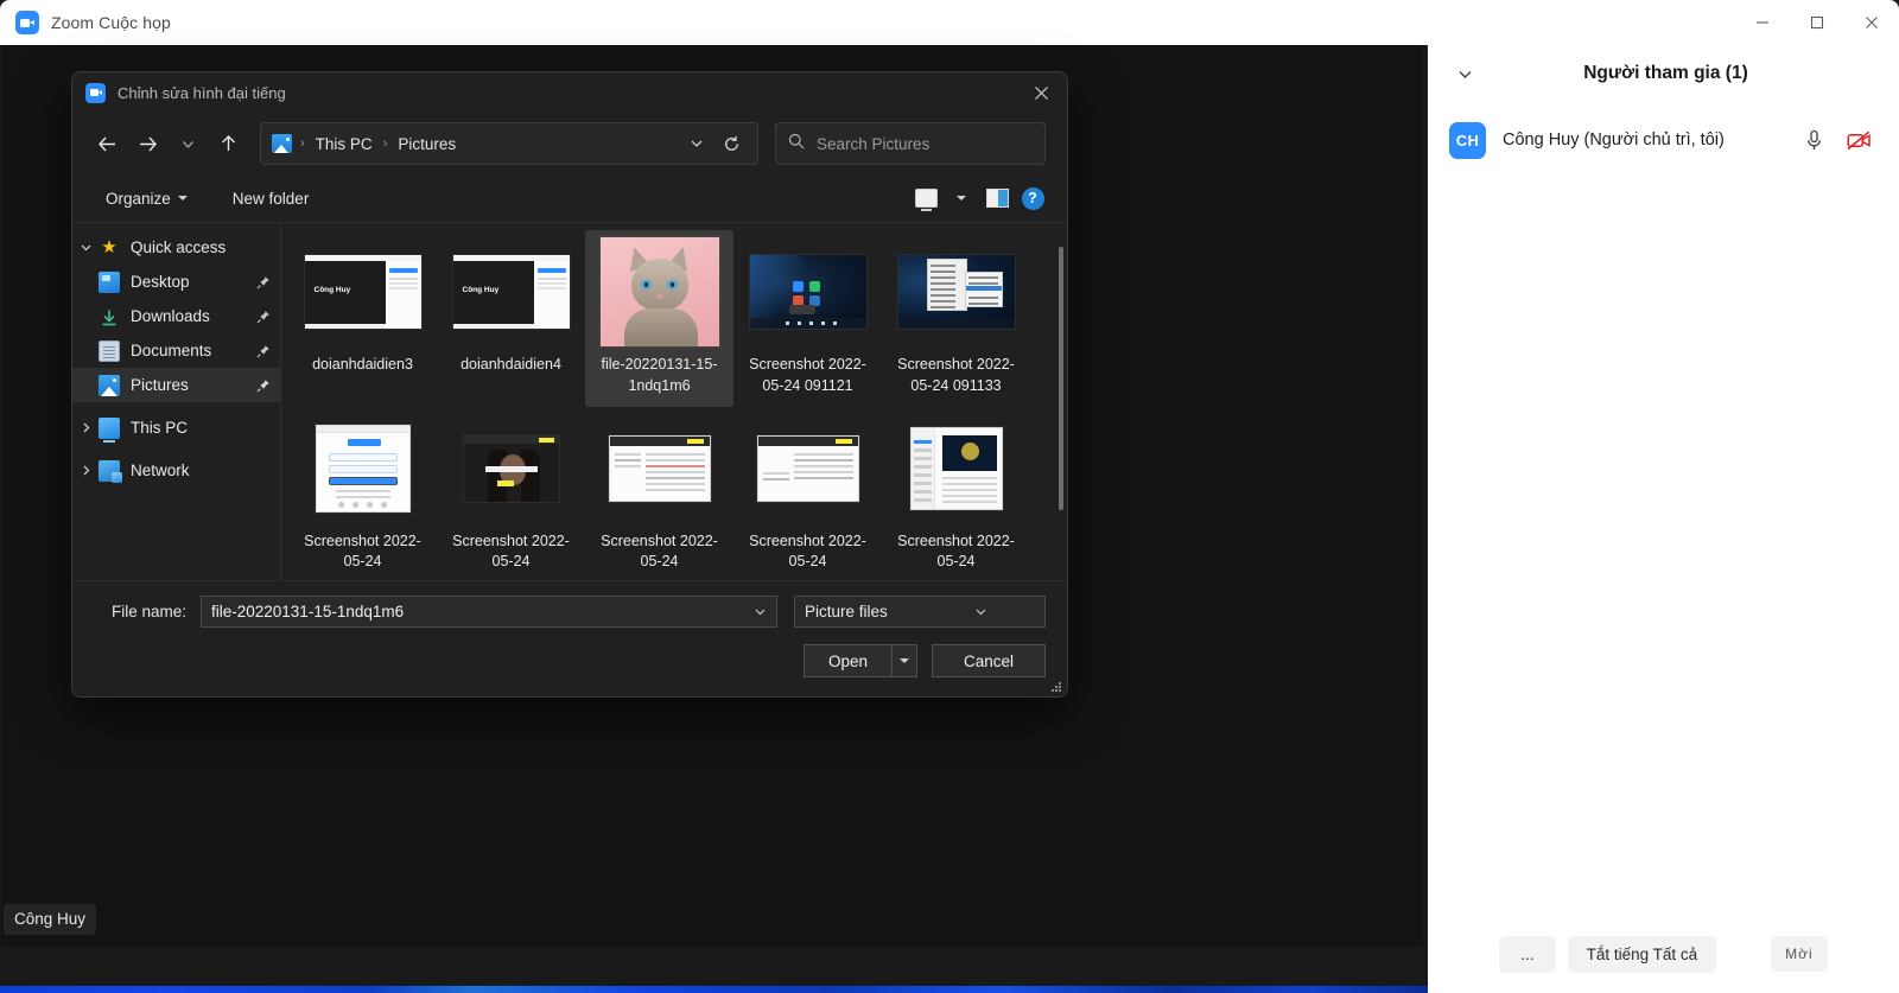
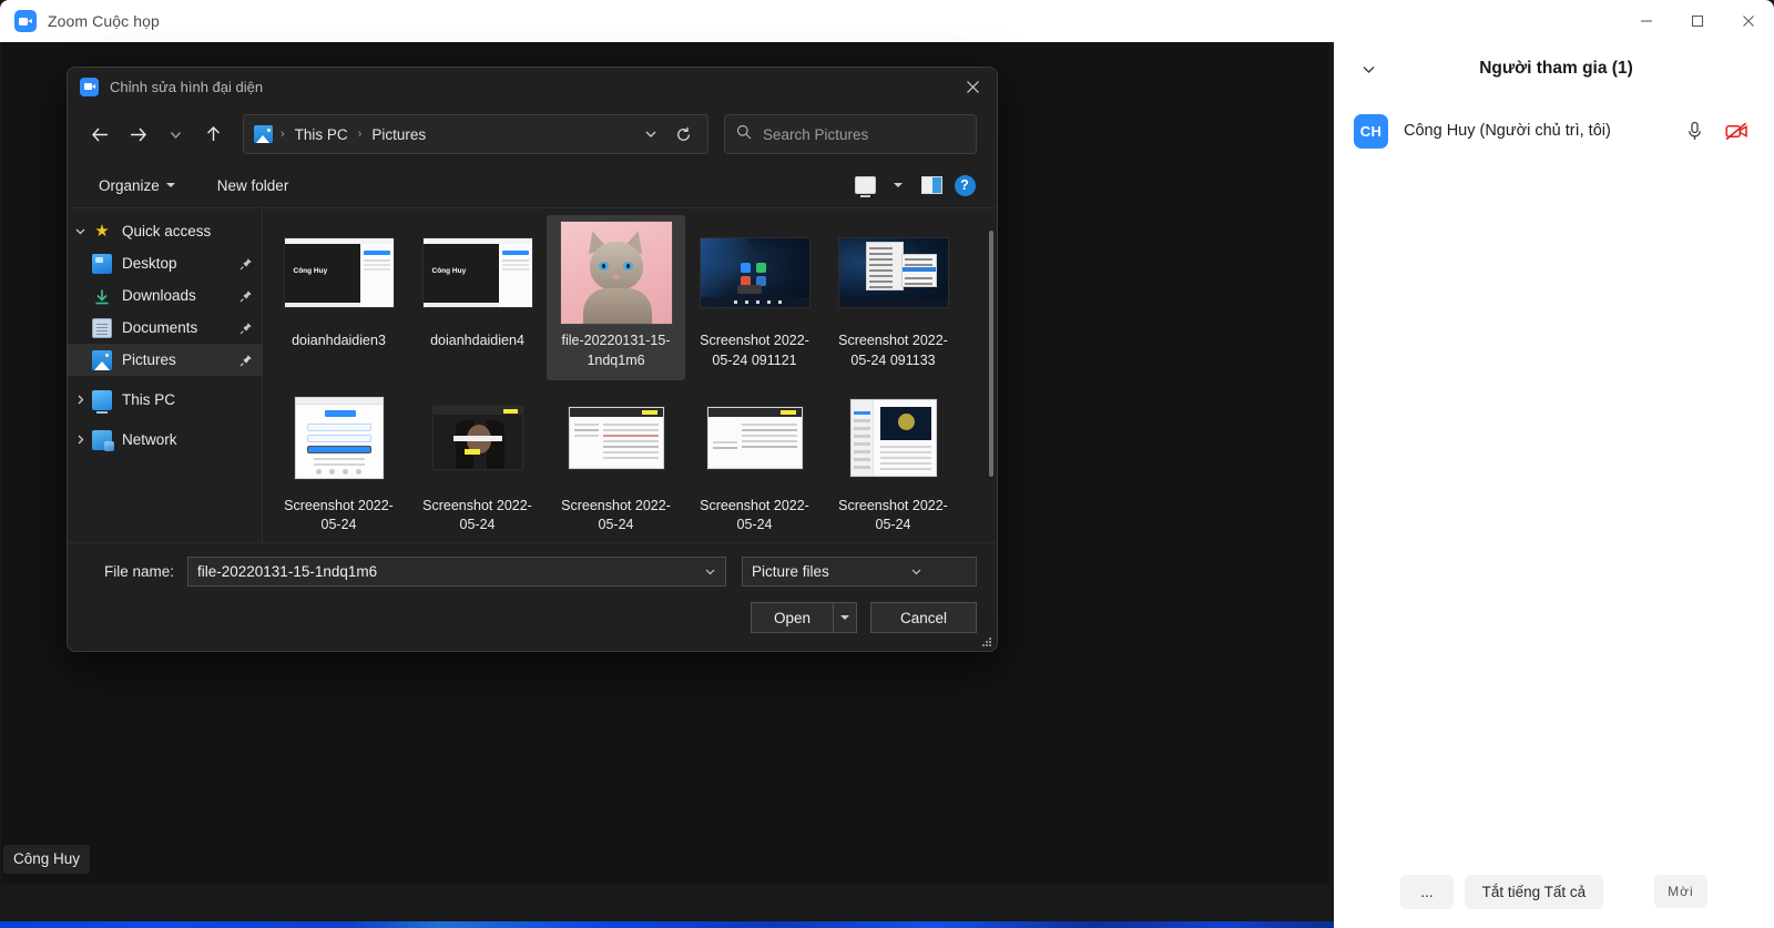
  Zoom Cuộc họp
  Công Huy
  Người tham gia (1)
  CH
  Công Huy (Người chủ trì, tôi)
  ...
  Tắt tiếng Tất cả
  Mời
- Chỉnh sửa hình đại tiếng
+ Chỉnh sửa hình đại diện
  ›
  This PC
  ›
  Pictures
  Search Pictures
  Organize
  New folder
  ?
  ★
  Quick access
  Desktop
  Downloads
  Documents
  Pictures
  This PC
  Network
  doianhdaidien3
  doianhdaidien4
  file-20220131-15-1ndq1m6
  Screenshot 2022-05-24 091121
  Screenshot 2022-05-24 091133
  Screenshot 2022-05-24
  Screenshot 2022-05-24
  Screenshot 2022-05-24
  Screenshot 2022-05-24
  Screenshot 2022-05-24
  File name:
  file-20220131-15-1ndq1m6
  Picture files
  Open
  Cancel
